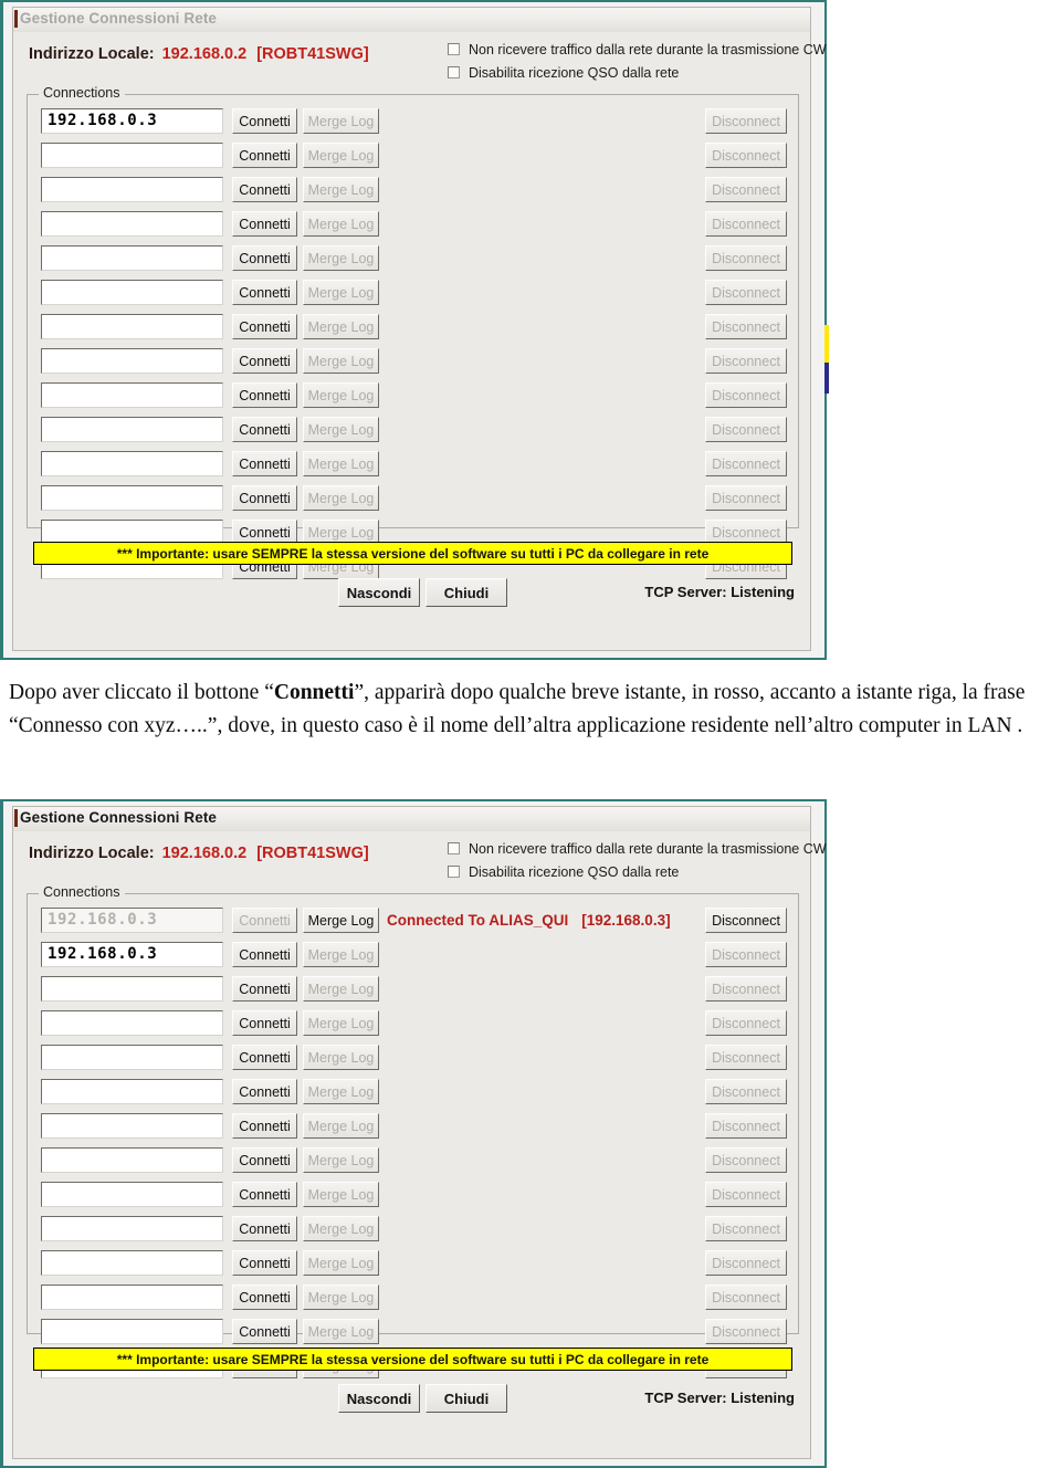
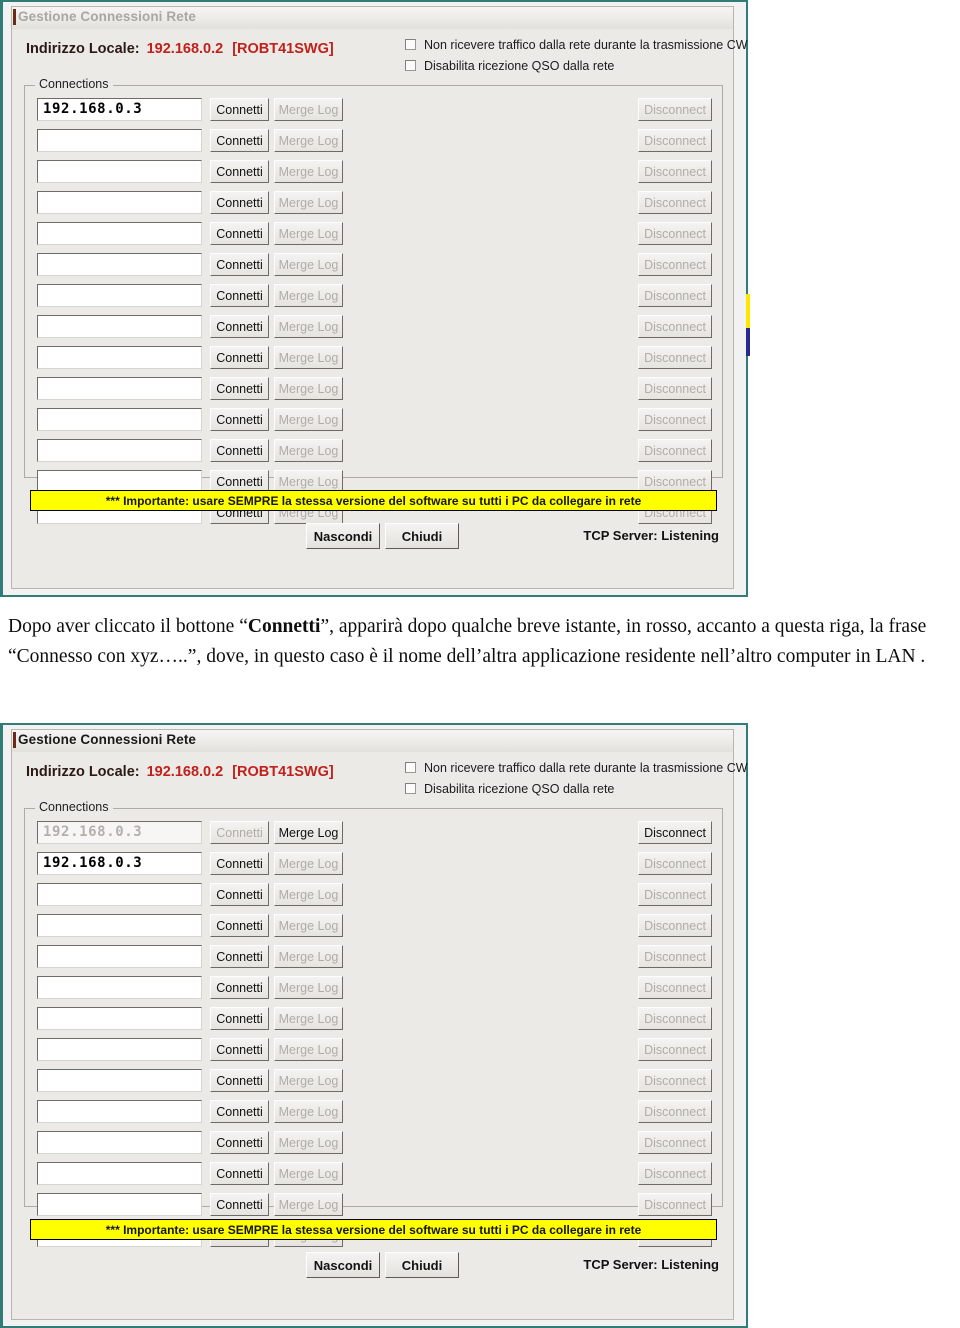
  Gestione Connessioni Rete
  Indirizzo Locale: 192.168.0.2 [ROBT41SWG]
  Non ricevere traffico dalla rete durante la trasmissione CW
  Disabilita ricezione QSO dalla rete
  Connections
  192.168.0.3
  Connetti
  Merge Log
  Disconnect
  Connetti
  Merge Log
  Disconnect
  Connetti
  Merge Log
  Disconnect
  Connetti
  Merge Log
  Disconnect
  Connetti
  Merge Log
  Disconnect
  Connetti
  Merge Log
  Disconnect
  Connetti
  Merge Log
  Disconnect
  Connetti
  Merge Log
  Disconnect
  Connetti
  Merge Log
  Disconnect
  Connetti
  Merge Log
  Disconnect
  Connetti
  Merge Log
  Disconnect
  Connetti
  Merge Log
  Disconnect
  Connetti
  Merge Log
  Disconnect
  Connetti
  Merge Log
  Disconnect
  *** Importante: usare SEMPRE la stessa versione del software su tutti i PC da collegare in rete
  Nascondi
  Chiudi
  TCP Server: Listening
- Dopo aver cliccato il bottone “Connetti”, apparirà dopo qualche breve istante, in rosso, accanto a istante riga, la frase “Connesso con xyz…..”, dove, in questo caso è il nome dell’altra applicazione residente nell’altro computer in LAN .
+ Dopo aver cliccato il bottone “Connetti”, apparirà dopo qualche breve istante, in rosso, accanto a questa riga, la frase “Connesso con xyz…..”, dove, in questo caso è il nome dell’altra applicazione residente nell’altro computer in LAN .
  Gestione Connessioni Rete
  Indirizzo Locale: 192.168.0.2 [ROBT41SWG]
  Non ricevere traffico dalla rete durante la trasmissione CW
  Disabilita ricezione QSO dalla rete
  Connections
  192.168.0.3
  Connetti
  Merge Log
- Connected To ALIAS_QUI [192.168.0.3]
  Disconnect
  192.168.0.3
  Connetti
  Merge Log
  Disconnect
  Connetti
  Merge Log
  Disconnect
  Connetti
  Merge Log
  Disconnect
  Connetti
  Merge Log
  Disconnect
  Connetti
  Merge Log
  Disconnect
  Connetti
  Merge Log
  Disconnect
  Connetti
  Merge Log
  Disconnect
  Connetti
  Merge Log
  Disconnect
  Connetti
  Merge Log
  Disconnect
  Connetti
  Merge Log
  Disconnect
  Connetti
  Merge Log
  Disconnect
  Connetti
  Merge Log
  Disconnect
  *** Importante: usare SEMPRE la stessa versione del software su tutti i PC da collegare in rete
  Nascondi
  Chiudi
  TCP Server: Listening
